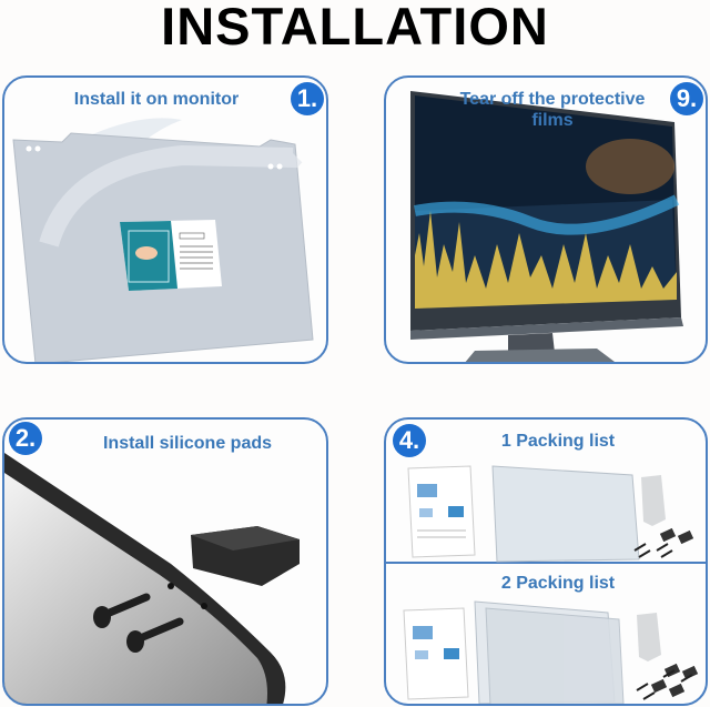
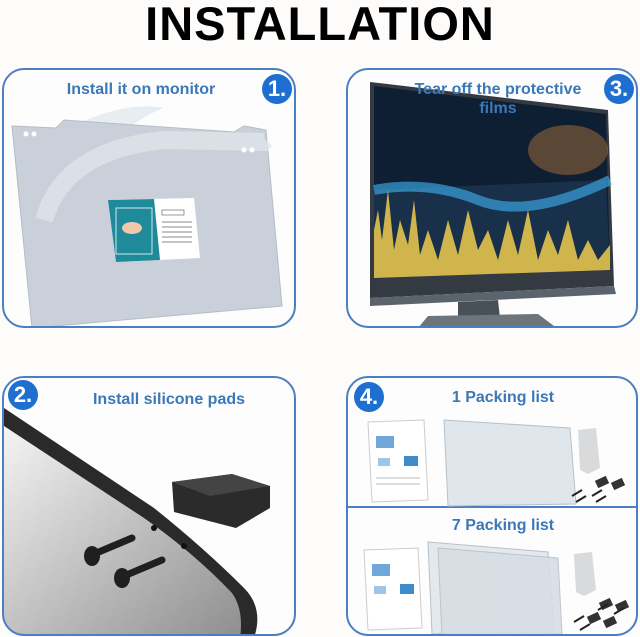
  INSTALLATION
  Install it on monitor
  1.
  Tear off the protective films
- 9.
+ 3.
  Install silicone pads
  2.
  1 Packing list
- 2 Packing list
+ 7 Packing list
  4.
